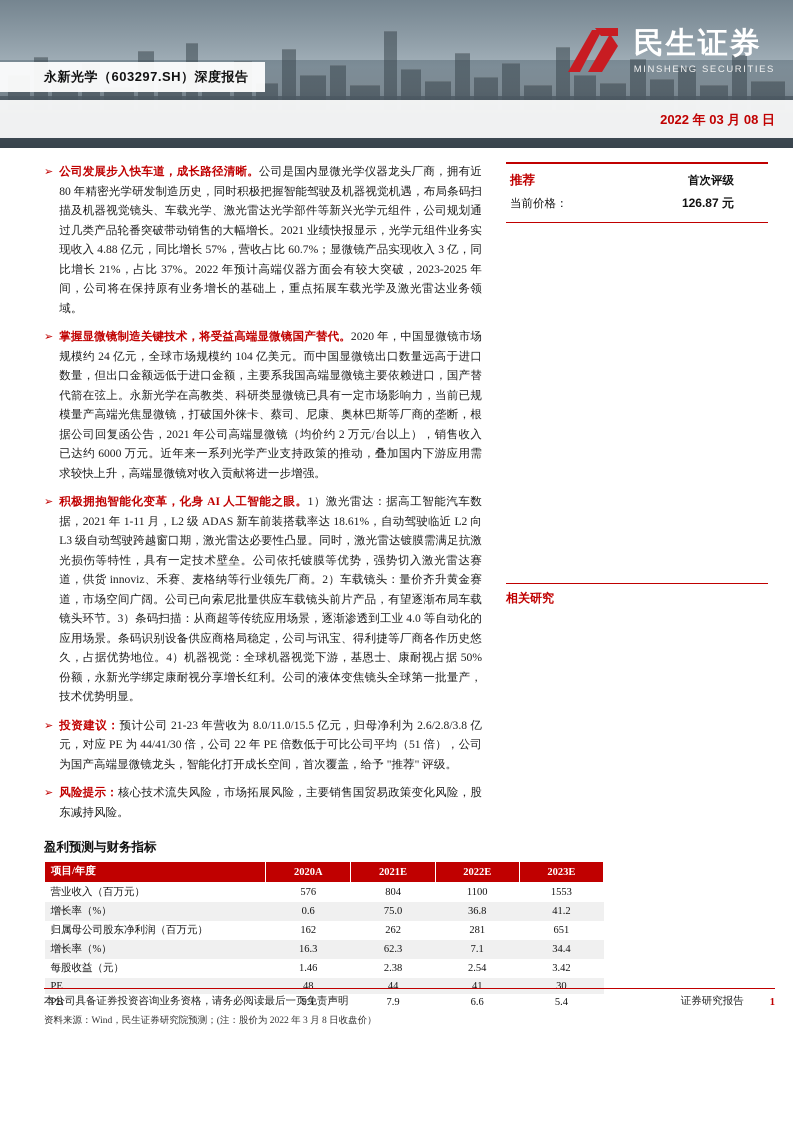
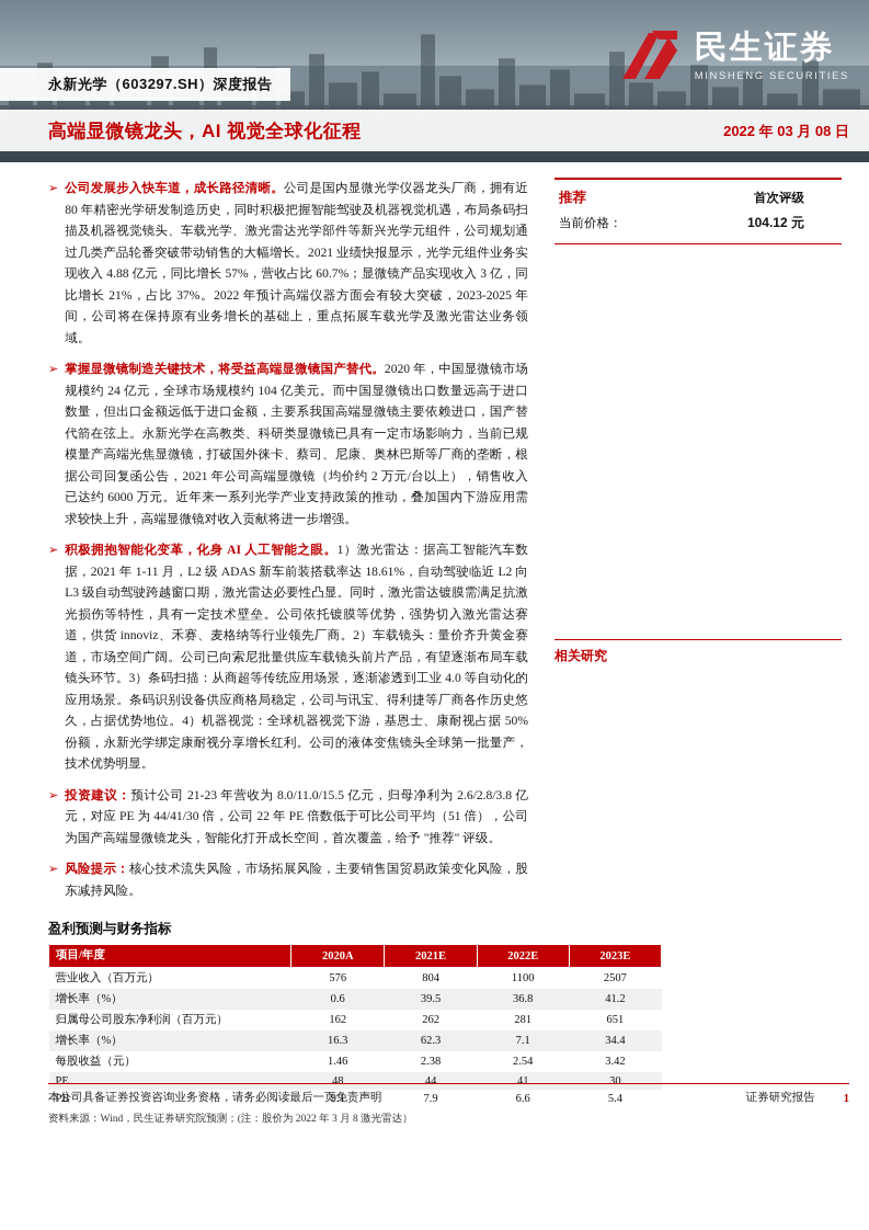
  民生证券
  MINSHENG SECURITIES
  永新光学（603297.SH）深度报告
+ 高端显微镜龙头，AI 视觉全球化征程
  2022 年 03 月 08 日
  ➢
  公司发展步入快车道，成长路径清晰。公司是国内显微光学仪器龙头厂商，拥有近 80 年精密光学研发制造历史，同时积极把握智能驾驶及机器视觉机遇，布局条码扫描及机器视觉镜头、车载光学、激光雷达光学部件等新兴光学元组件，公司规划通过几类产品轮番突破带动销售的大幅增长。2021 业绩快报显示，光学元组件业务实现收入 4.88 亿元，同比增长 57%，营收占比 60.7%；显微镜产品实现收入 3 亿，同比增长 21%，占比 37%。2022 年预计高端仪器方面会有较大突破，2023-2025 年间，公司将在保持原有业务增长的基础上，重点拓展车载光学及激光雷达业务领域。
  ➢
  掌握显微镜制造关键技术，将受益高端显微镜国产替代。2020 年，中国显微镜市场规模约 24 亿元，全球市场规模约 104 亿美元。而中国显微镜出口数量远高于进口数量，但出口金额远低于进口金额，主要系我国高端显微镜主要依赖进口，国产替代箭在弦上。永新光学在高教类、科研类显微镜已具有一定市场影响力，当前已规模量产高端光焦显微镜，打破国外徕卡、蔡司、尼康、奥林巴斯等厂商的垄断，根据公司回复函公告，2021 年公司高端显微镜（均价约 2 万元/台以上），销售收入已达约 6000 万元。近年来一系列光学产业支持政策的推动，叠加国内下游应用需求较快上升，高端显微镜对收入贡献将进一步增强。
  ➢
  积极拥抱智能化变革，化身 AI 人工智能之眼。1）激光雷达：据高工智能汽车数据，2021 年 1-11 月，L2 级 ADAS 新车前装搭载率达 18.61%，自动驾驶临近 L2 向 L3 级自动驾驶跨越窗口期，激光雷达必要性凸显。同时，激光雷达镀膜需满足抗激光损伤等特性，具有一定技术壁垒。公司依托镀膜等优势，强势切入激光雷达赛道，供货 innoviz、禾赛、麦格纳等行业领先厂商。2）车载镜头：量价齐升黄金赛道，市场空间广阔。公司已向索尼批量供应车载镜头前片产品，有望逐渐布局车载镜头环节。3）条码扫描：从商超等传统应用场景，逐渐渗透到工业 4.0 等自动化的应用场景。条码识别设备供应商格局稳定，公司与讯宝、得利捷等厂商各作历史悠久，占据优势地位。4）机器视觉：全球机器视觉下游，基恩士、康耐视占据 50%份额，永新光学绑定康耐视分享增长红利。公司的液体变焦镜头全球第一批量产，技术优势明显。
  ➢
  投资建议：预计公司 21-23 年营收为 8.0/11.0/15.5 亿元，归母净利为 2.6/2.8/3.8 亿元，对应 PE 为 44/41/30 倍，公司 22 年 PE 倍数低于可比公司平均（51 倍），公司为国产高端显微镜龙头，智能化打开成长空间，首次覆盖，给予 "推荐" 评级。
  ➢
  风险提示：核心技术流失风险，市场拓展风险，主要销售国贸易政策变化风险，股东减持风险。
  推荐
  首次评级
  当前价格：
- 126.87 元
+ 104.12 元
  相关研究
  盈利预测与财务指标
  项目/年度	2020A	2021E	2022E	2023E
- 营业收入（百万元）	576	804	1100	1553
+ 营业收入（百万元）	576	804	1100	2507
- 增长率（%）	0.6	75.0	36.8	41.2
+ 增长率（%）	0.6	39.5	36.8	41.2
  归属母公司股东净利润（百万元）	162	262	281	651
  增长率（%）	16.3	62.3	7.1	34.4
  每股收益（元）	1.46	2.38	2.54	3.42
  PE	48	44	41	30
  PB	9.1	7.9	6.6	5.4
- 资料来源：Wind，民生证券研究院预测；(注：股价为 2022 年 3 月 8 日收盘价）
+ 资料来源：Wind，民生证券研究院预测；(注：股价为 2022 年 3 月 8 激光雷达）
  本公司具备证券投资咨询业务资格，请务必阅读最后一页免责声明
  证券研究报告
  1
